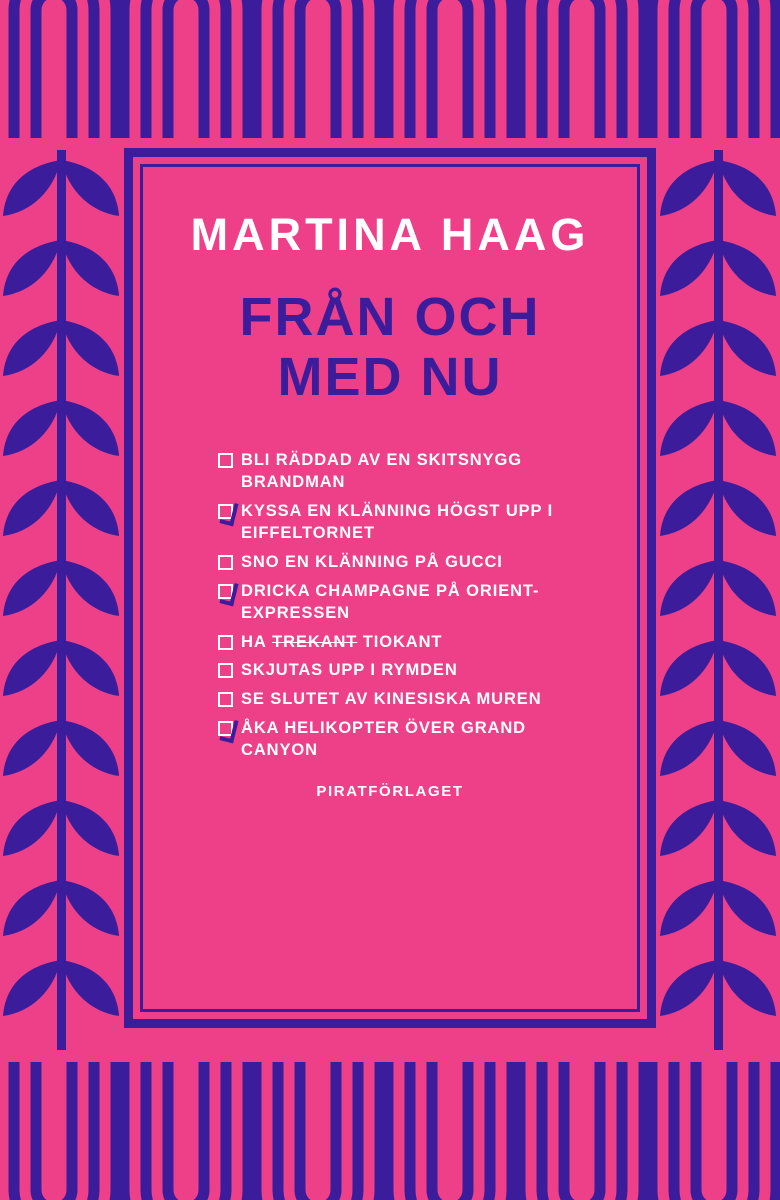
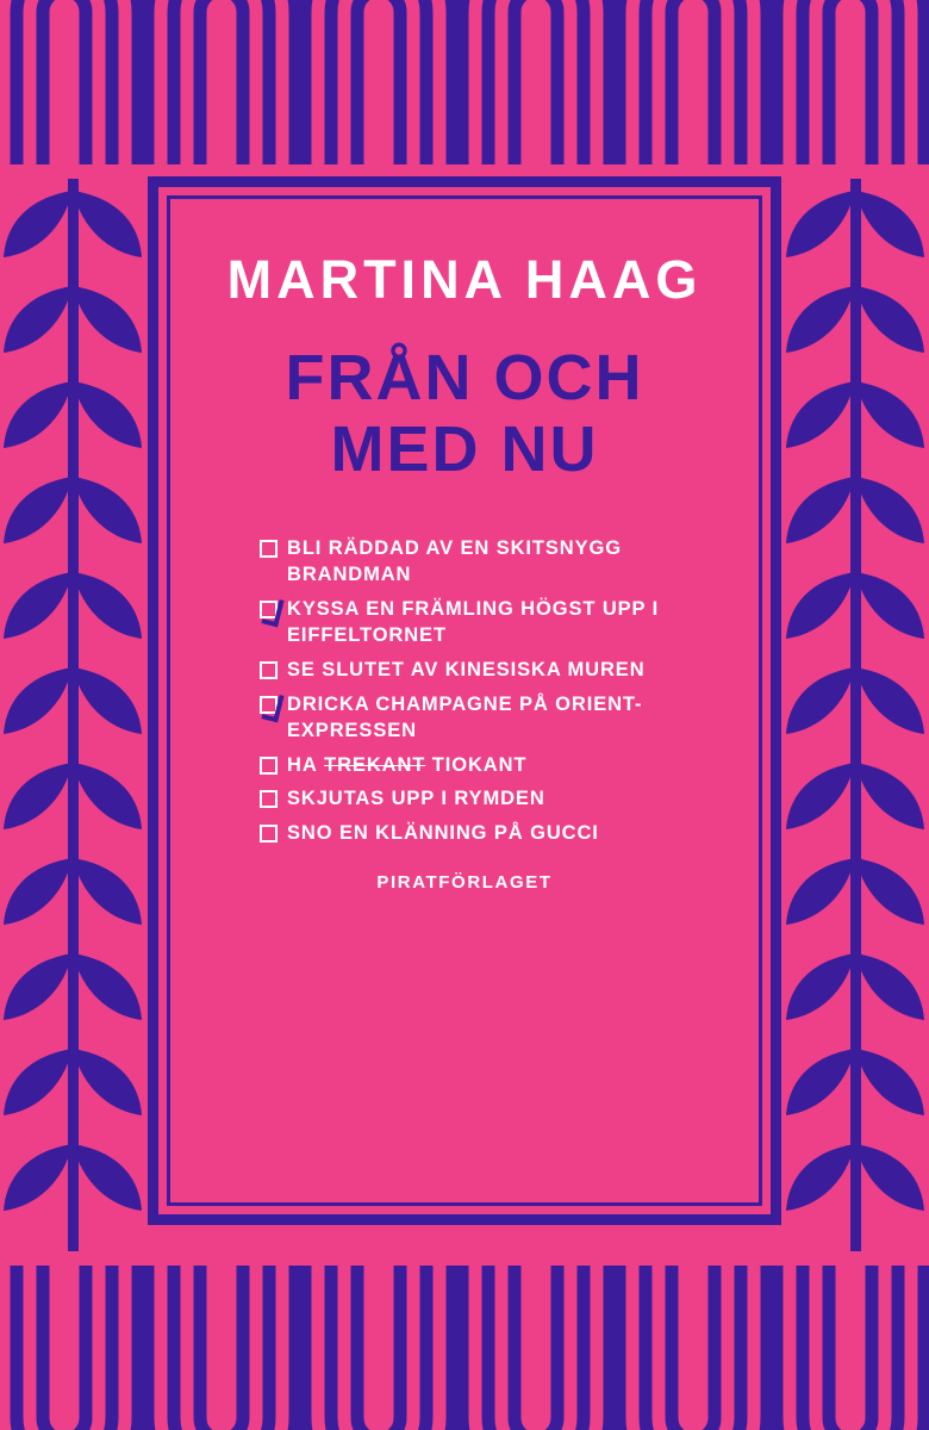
  MARTINA HAAG
  FRÅN OCH
  MED NU
  BLI RÄDDAD AV EN SKITSNYGG BRANDMAN
- KYSSA EN KLÄNNING HÖGST UPP I EIFFELTORNET
+ KYSSA EN FRÄMLING HÖGST UPP I EIFFELTORNET
- SNO EN KLÄNNING PÅ GUCCI
+ SE SLUTET AV KINESISKA MUREN
  DRICKA CHAMPAGNE PÅ ORIENT-EXPRESSEN
  HA TREKANT TIOKANT
  SKJUTAS UPP I RYMDEN
- SE SLUTET AV KINESISKA MUREN
+ SNO EN KLÄNNING PÅ GUCCI
- ÅKA HELIKOPTER ÖVER GRAND CANYON
  PIRATFÖRLAGET
